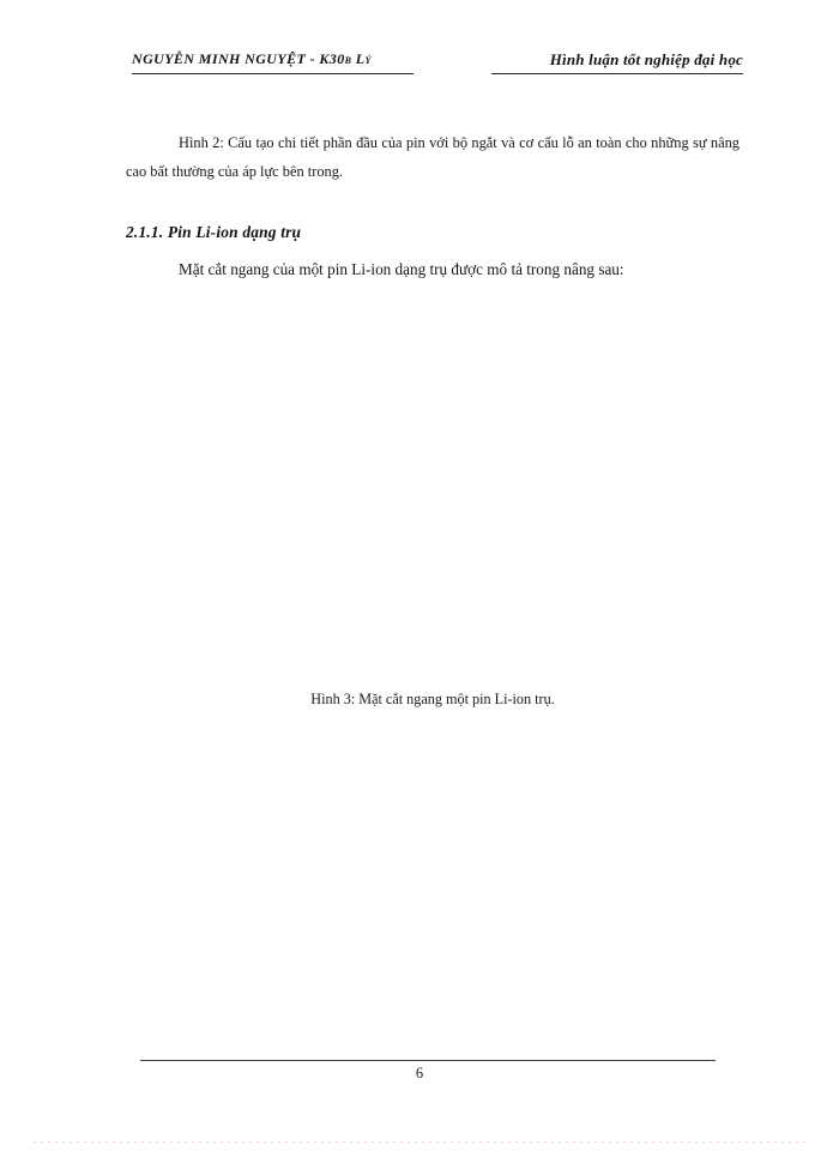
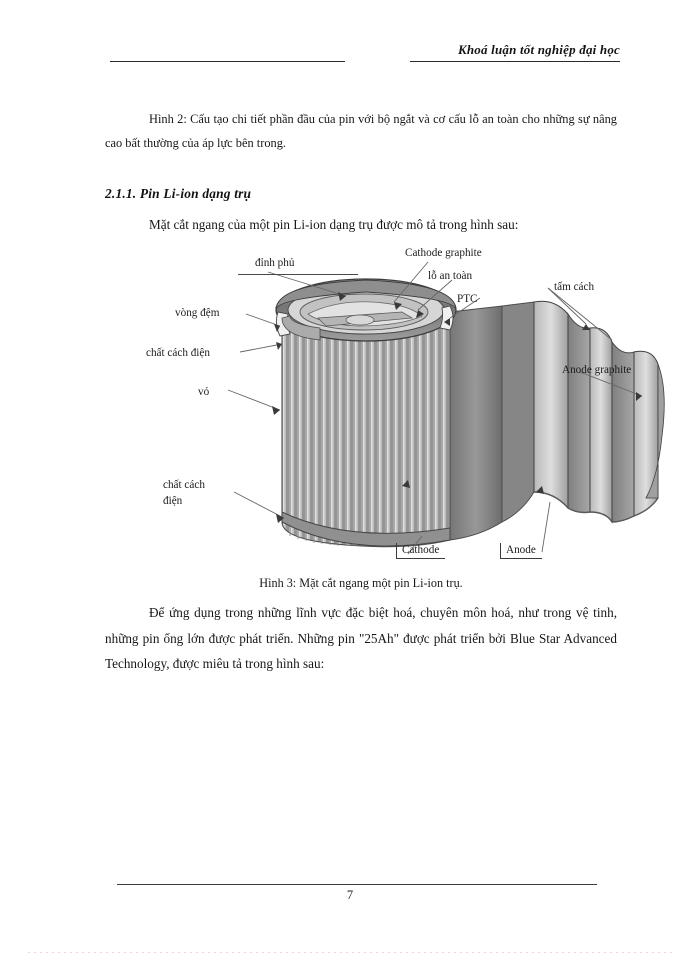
- NGUYỄN MINH NGUYỆT - K30b Lý
- Hình luận tốt nghiệp đại học
+ Khoá luận tốt nghiệp đại học
  Hình 2: Cấu tạo chi tiết phần đầu của pin với bộ ngắt và cơ cấu lỗ an toàn cho những sự nâng cao bất thường của áp lực bên trong.
  2.1.1. Pin Li-ion dạng trụ
- Mặt cắt ngang của một pin Li-ion dạng trụ được mô tả trong nâng sau:
+ Mặt cắt ngang của một pin Li-ion dạng trụ được mô tả trong hình sau:
+ đỉnh phủ
+ Cathode graphite
+ lỗ an toàn
+ PTC
+ vòng đệm
+ chất cách điện
+ vỏ
+ chất cách
+ điện
+ tấm cách
+ Anode graphite
+ Cathode
+ Anode
  Hình 3: Mặt cắt ngang một pin Li-ion trụ.
+ Để ứng dụng trong những lĩnh vực đặc biệt hoá, chuyên môn hoá, như trong vệ tinh, những pin ống lớn được phát triển. Những pin "25Ah" được phát triển bởi Blue Star Advanced Technology, được miêu tả trong hình sau:
- 6
+ 7
